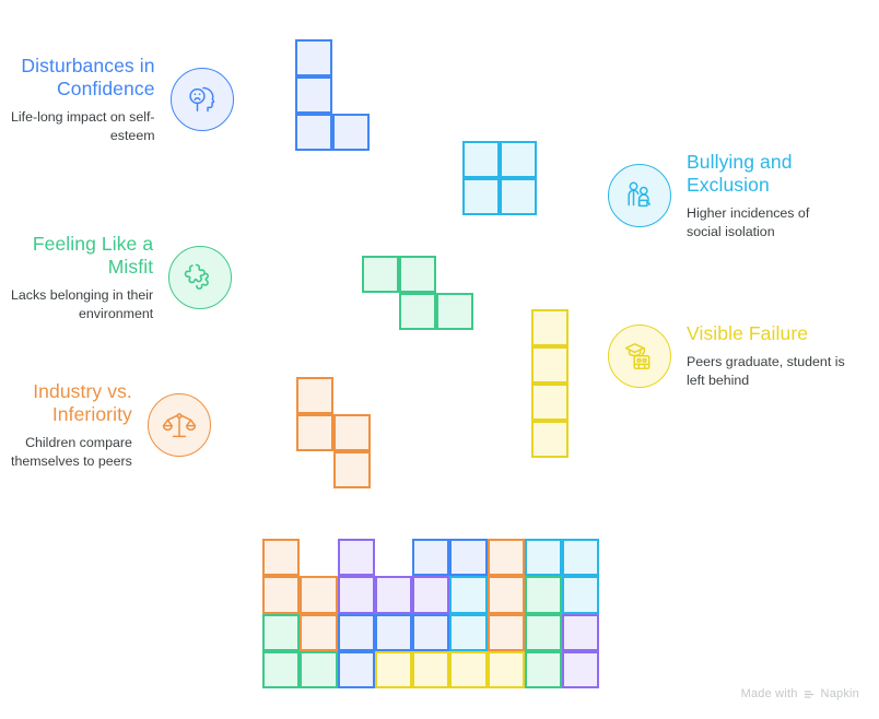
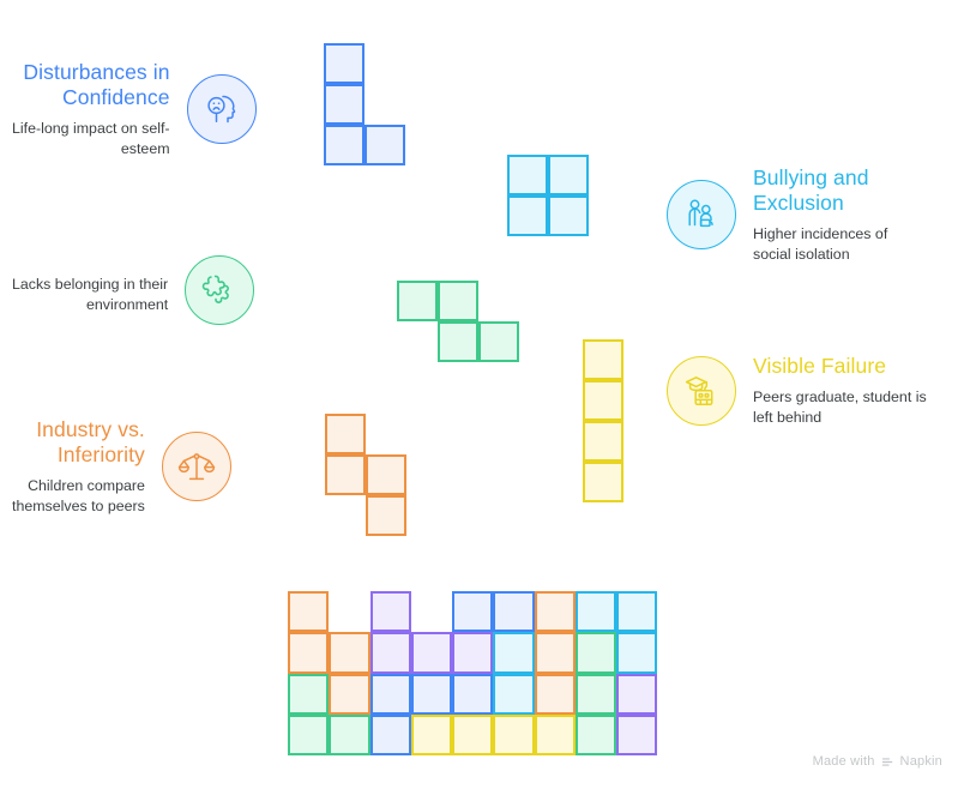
  Disturbances in
  Confidence
  Life-long impact on self-
  esteem
  Bullying and
  Exclusion
  Higher incidences of
  social isolation
- Feeling Like a
- Misfit
  Lacks belonging in their
  environment
  Visible Failure
  Peers graduate, student is
  left behind
  Industry vs.
  Inferiority
  Children compare
  themselves to peers
  Made with
  Napkin
